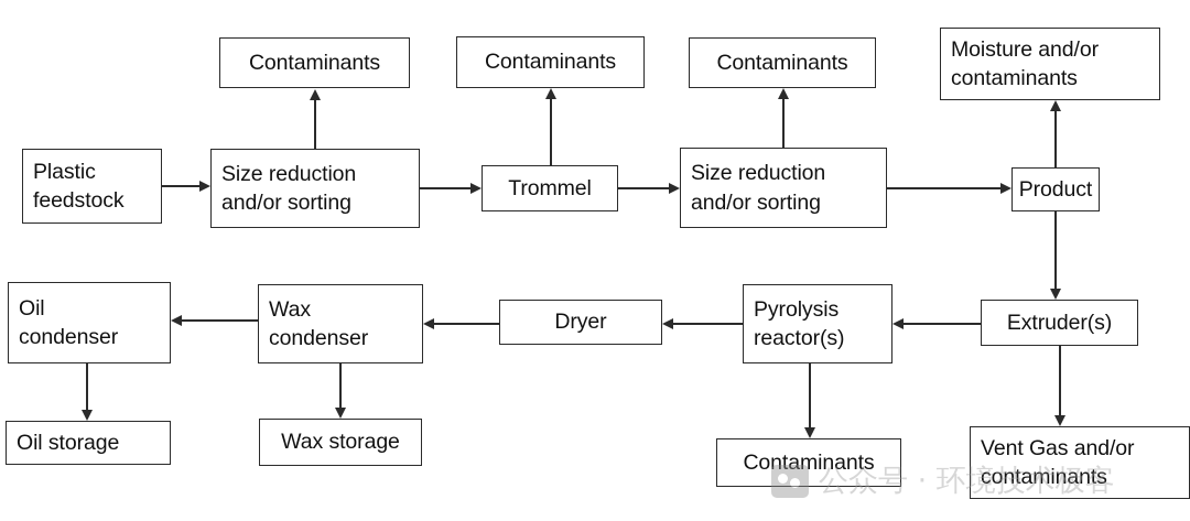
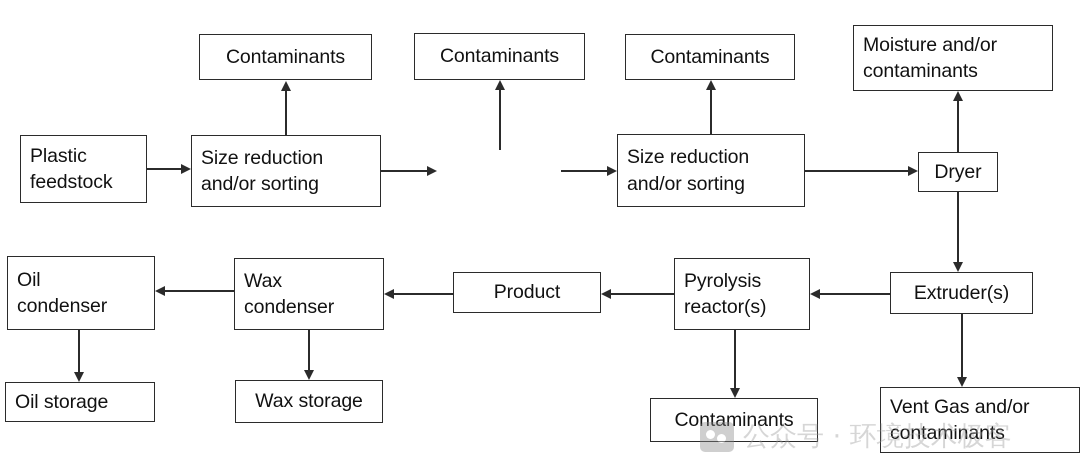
  Plastic
  feedstock
  Contaminants
  Size reduction
  and/or sorting
  Contaminants
- Trommel
  Contaminants
  Size reduction
  and/or sorting
  Moisture and/or
  contaminants
- Product
+ Dryer
  Extruder(s)
  Pyrolysis
  reactor(s)
- Dryer
+ Product
  Wax
  condenser
  Oil
  condenser
  Oil storage
  Wax storage
  Contaminants
  Vent Gas and/or
  contaminants
  公众号 · 环境技术极客
